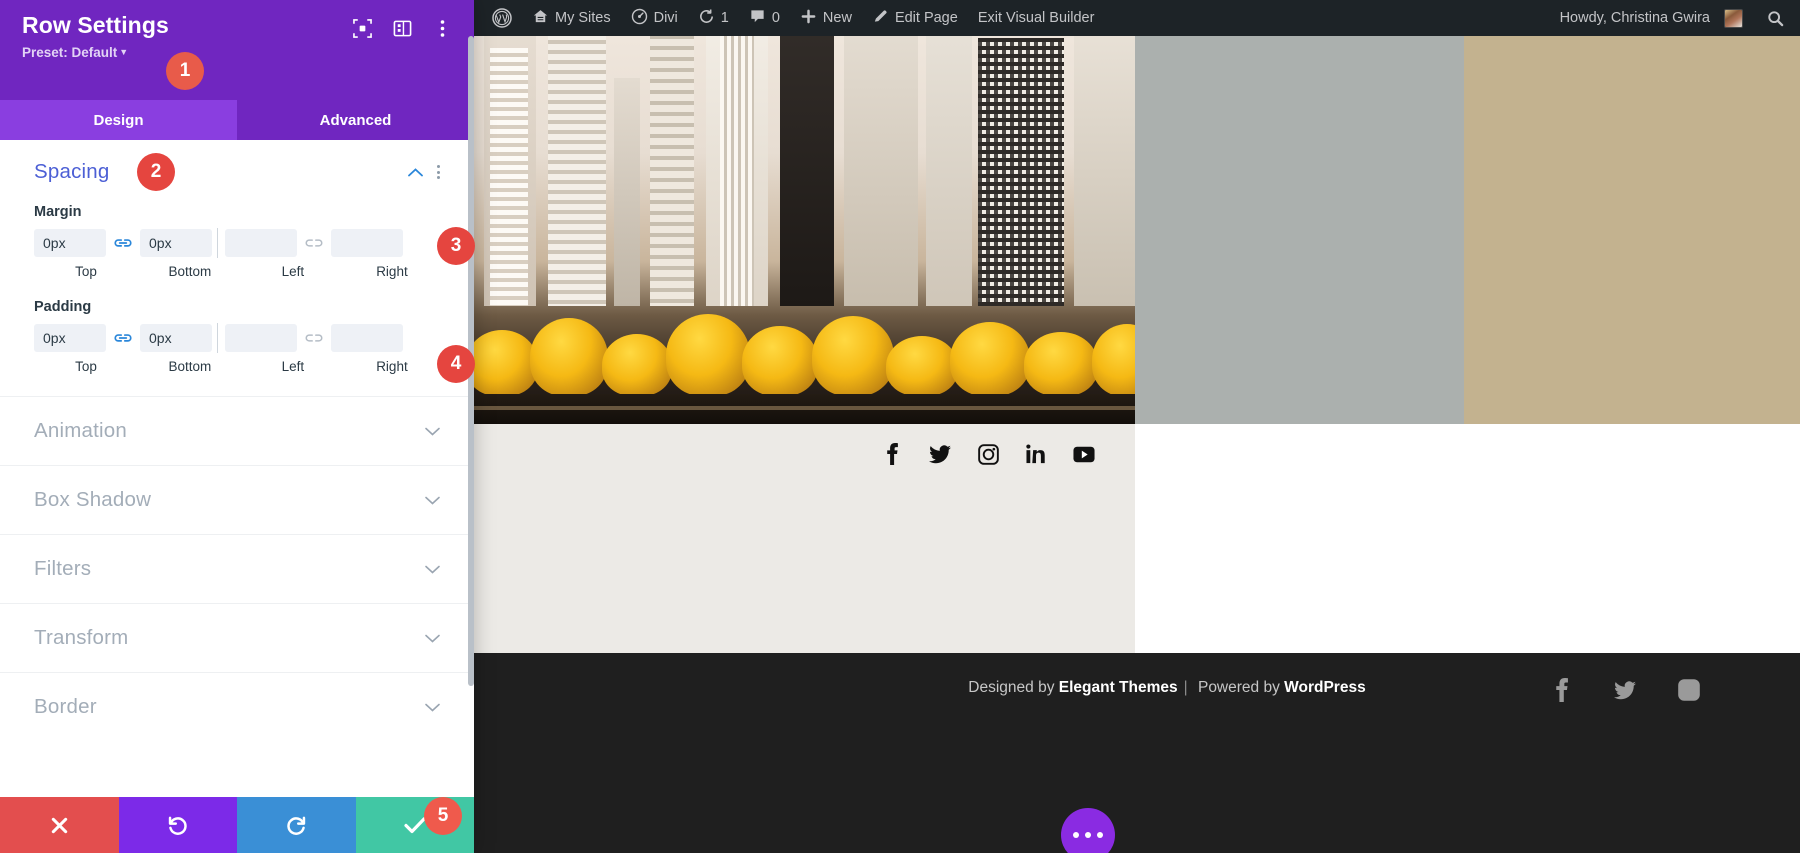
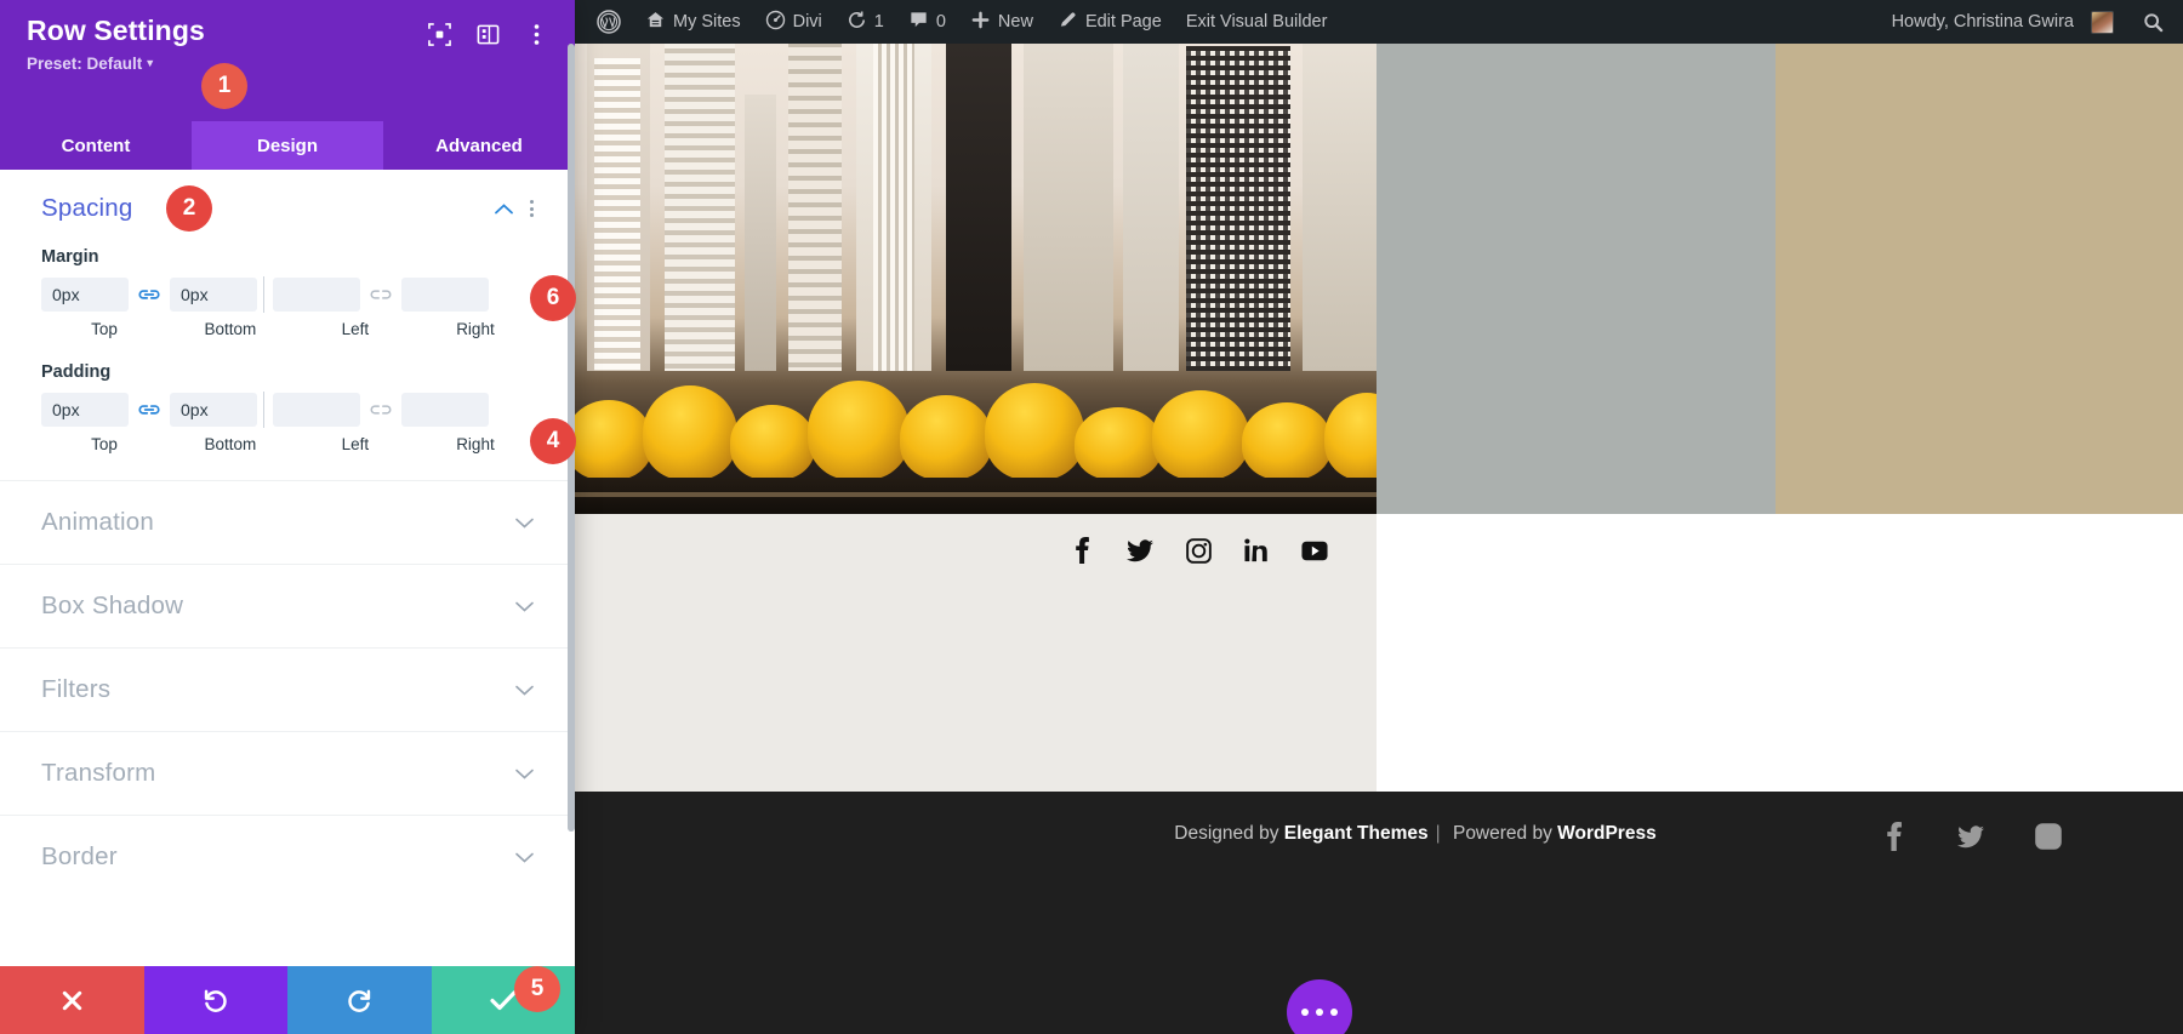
  Row Settings
  Preset: Default ▼
+ Content
  Design
  Advanced
  Spacing
  Margin
  0px
  0px
  Top
  Bottom
  Left
  Right
  Padding
  0px
  0px
  Top
  Bottom
  Left
  Right
  Animation
  Box Shadow
  Filters
  Transform
  Border
  My Sites
  Divi
  1
  0
  New
  Edit Page
  Exit Visual Builder
  Howdy, Christina Gwira
  Designed by Elegant Themes | Powered by WordPress
  1
  2
- 3
+ 6
  4
  5
